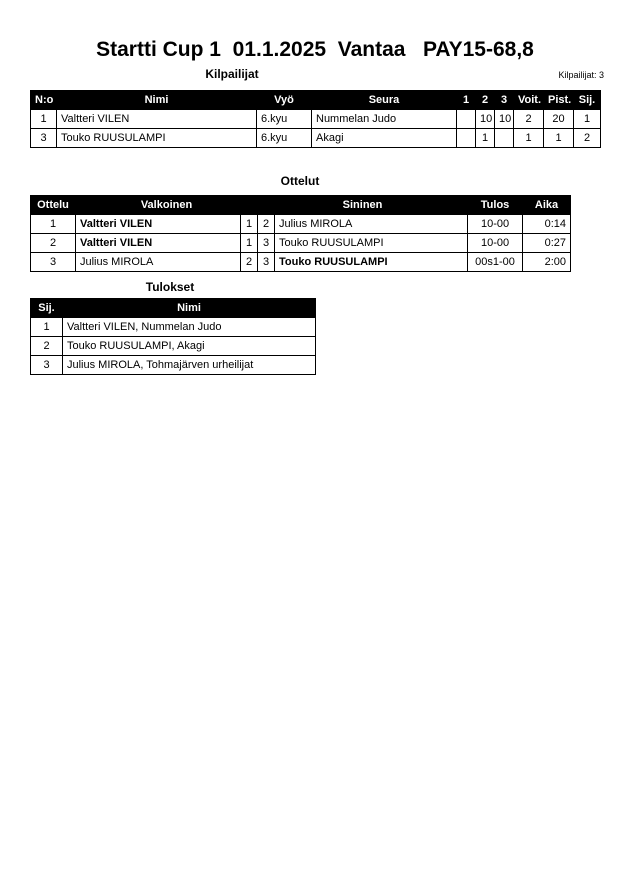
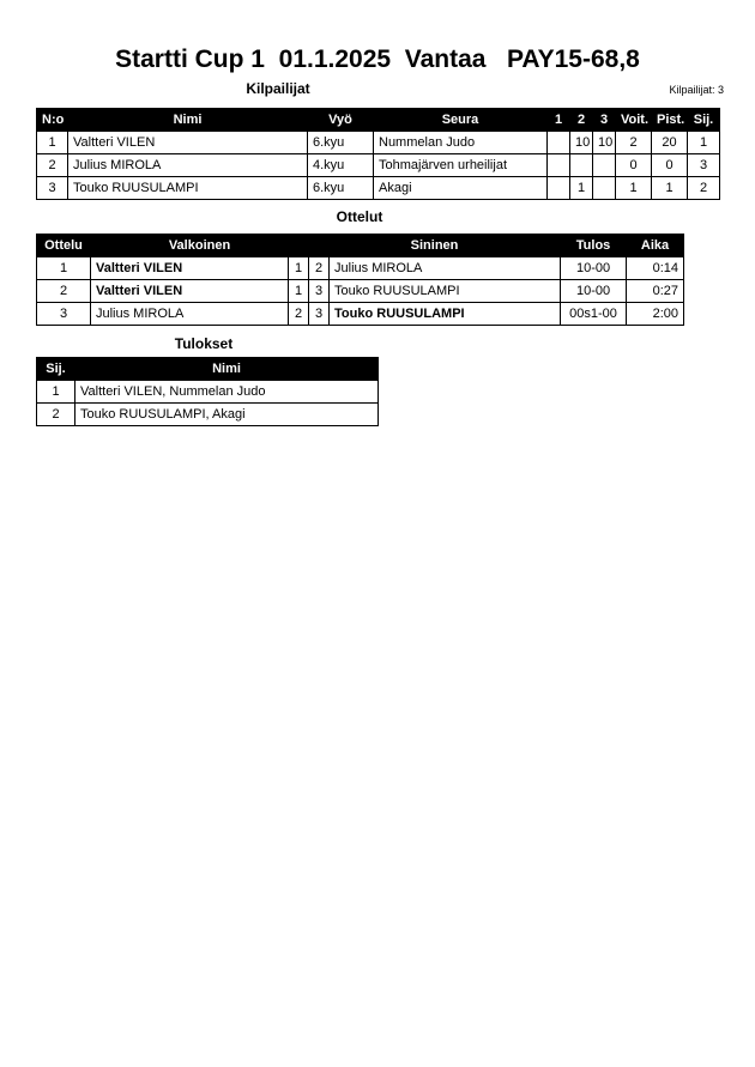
  Startti Cup 1 01.1.2025 Vantaa PAY15-68,8
  Kilpailijat
  Kilpailijat: 3
  N:o	Nimi	Vyö	Seura	1	2	3	Voit.	Pist.	Sij.
  1	Valtteri VILEN	6.kyu	Nummelan Judo		10	10	2	20	1
+ 2	Julius MIROLA	4.kyu	Tohmajärven urheilijat				0	0	3
  3	Touko RUUSULAMPI	6.kyu	Akagi		1		1	1	2
  Ottelut
  Ottelu	Valkoinen	Sininen	Tulos	Aika
  1	Valtteri VILEN	1	2	Julius MIROLA	10-00	0:14
  2	Valtteri VILEN	1	3	Touko RUUSULAMPI	10-00	0:27
  3	Julius MIROLA	2	3	Touko RUUSULAMPI	00s1-00	2:00
  Tulokset
  Sij.	Nimi
  1	Valtteri VILEN, Nummelan Judo
  2	Touko RUUSULAMPI, Akagi
- 3	Julius MIROLA, Tohmajärven urheilijat
